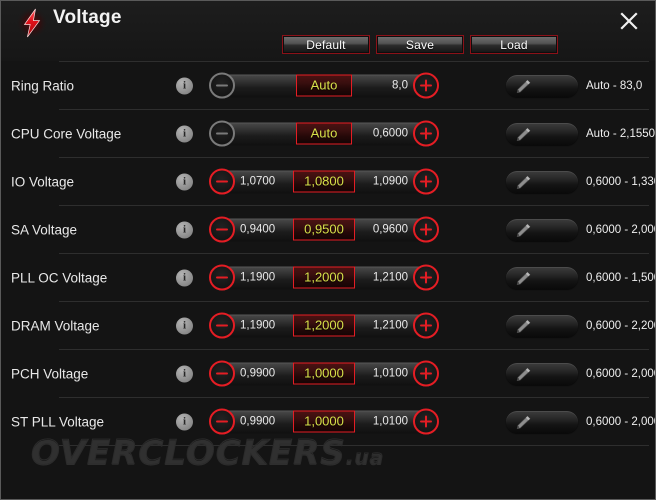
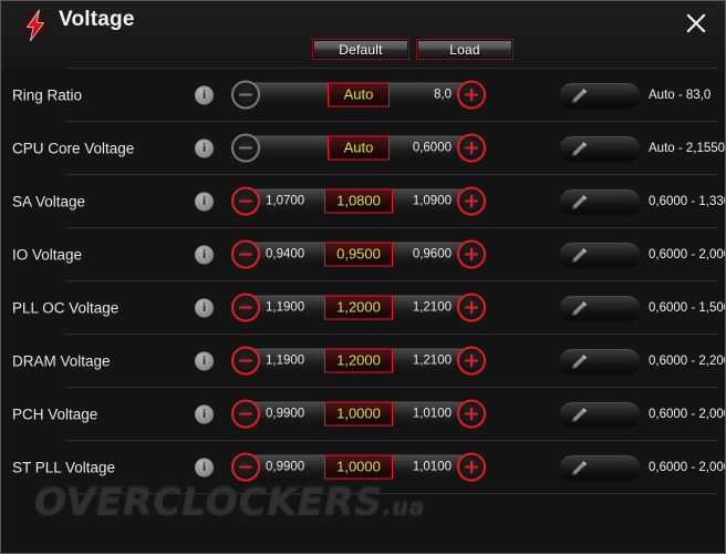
  Voltage
  Default
- Save
  Load
  Ring Ratio
  i
  Auto
  8,0
  Auto - 83,0
  CPU Core Voltage
  i
  Auto
  0,6000
  Auto - 2,1550
- IO Voltage
+ SA Voltage
  i
  1,0700
  1,0800
  1,0900
  0,6000 - 1,33
- SA Voltage
+ IO Voltage
  i
  0,9400
  0,9500
  0,9600
  0,6000 - 2,00
  PLL OC Voltage
  i
  1,1900
  1,2000
  1,2100
  0,6000 - 1,50
  DRAM Voltage
  i
  1,1900
  1,2000
  1,2100
  0,6000 - 2,20
  PCH Voltage
  i
  0,9900
  1,0000
  1,0100
  0,6000 - 2,00
  ST PLL Voltage
  i
  0,9900
  1,0000
  1,0100
  0,6000 - 2,00
  OVERCLOCKERS.ua
